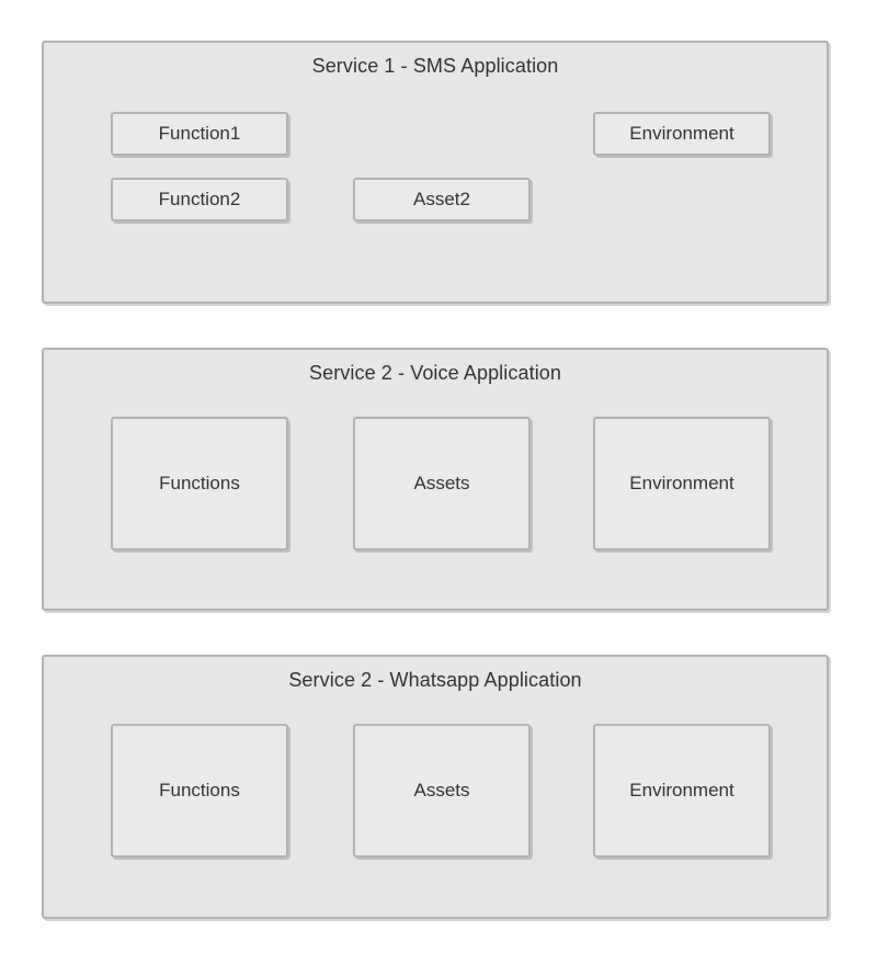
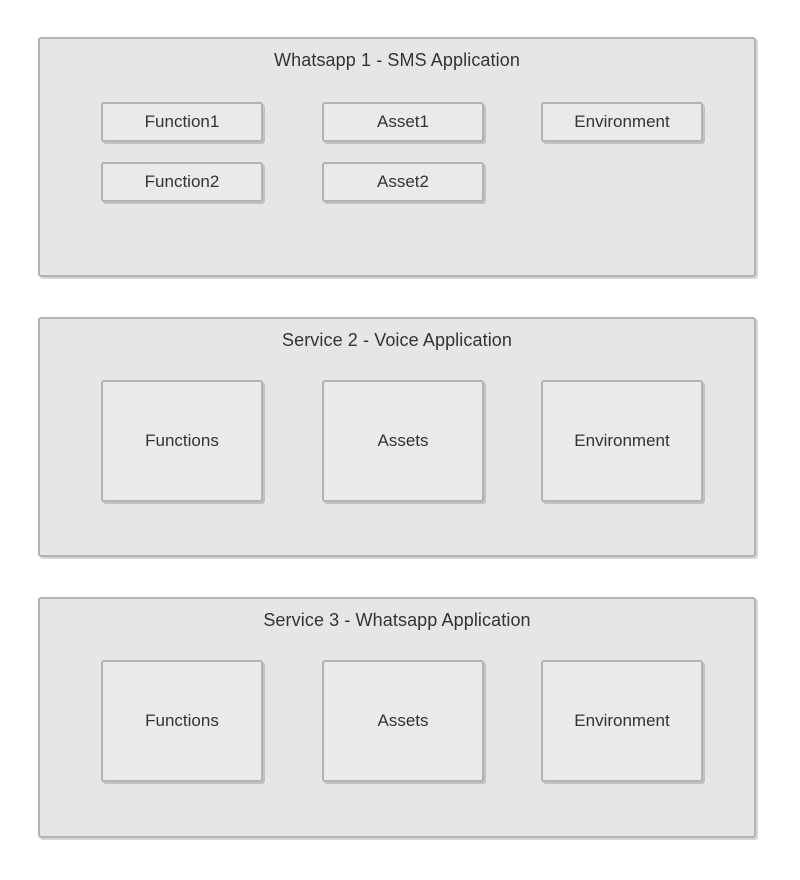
- Service 1 - SMS Application
+ Whatsapp 1 - SMS Application
  Function1
+ Asset1
  Environment
  Function2
  Asset2
  Service 2 - Voice Application
  Functions
  Assets
  Environment
- Service 2 - Whatsapp Application
+ Service 3 - Whatsapp Application
  Functions
  Assets
  Environment
